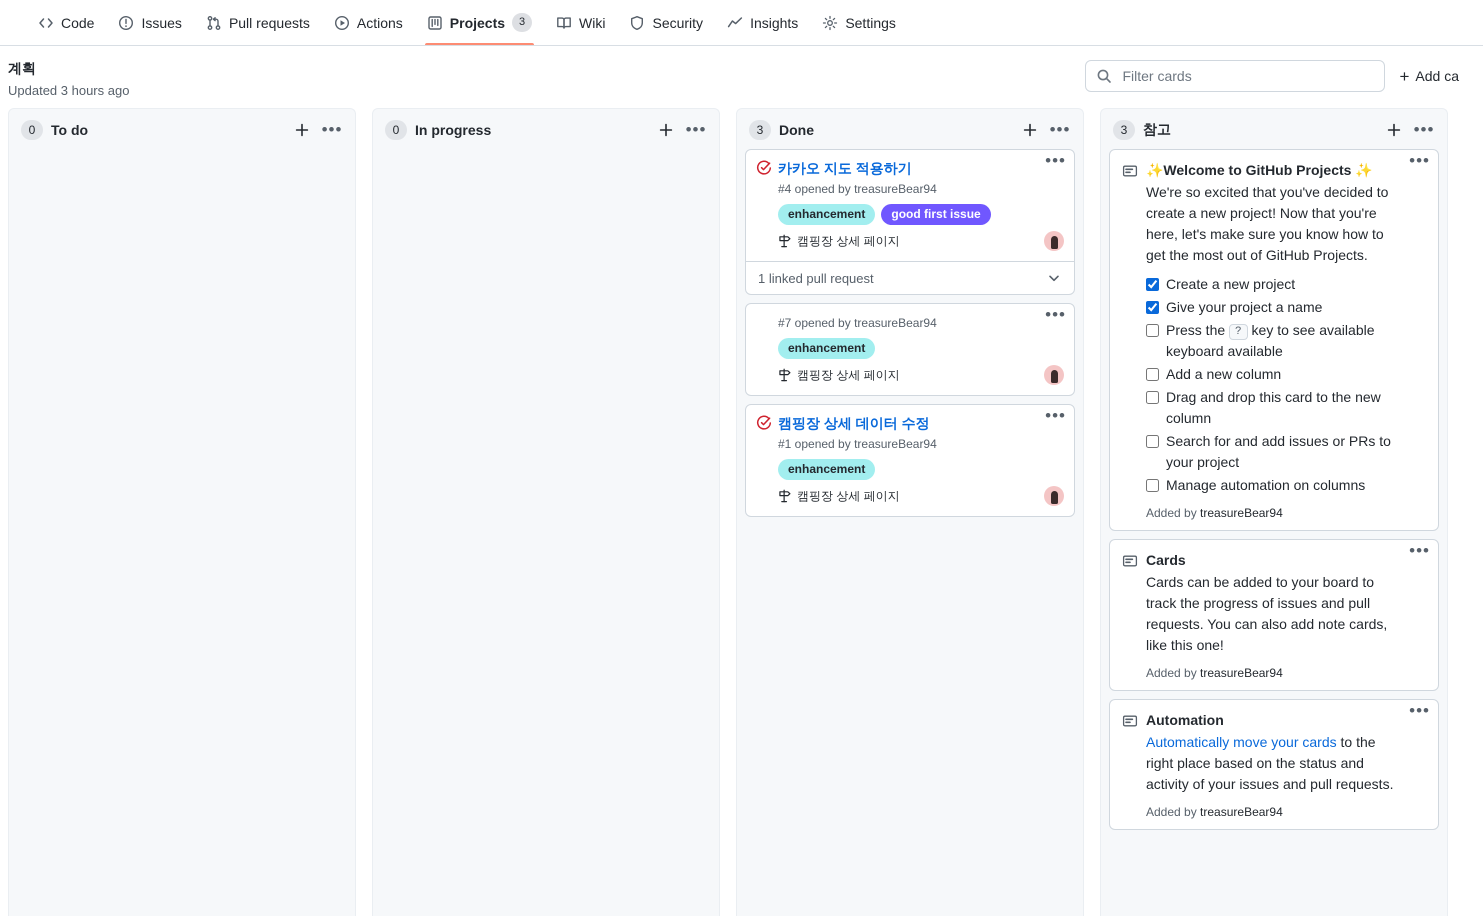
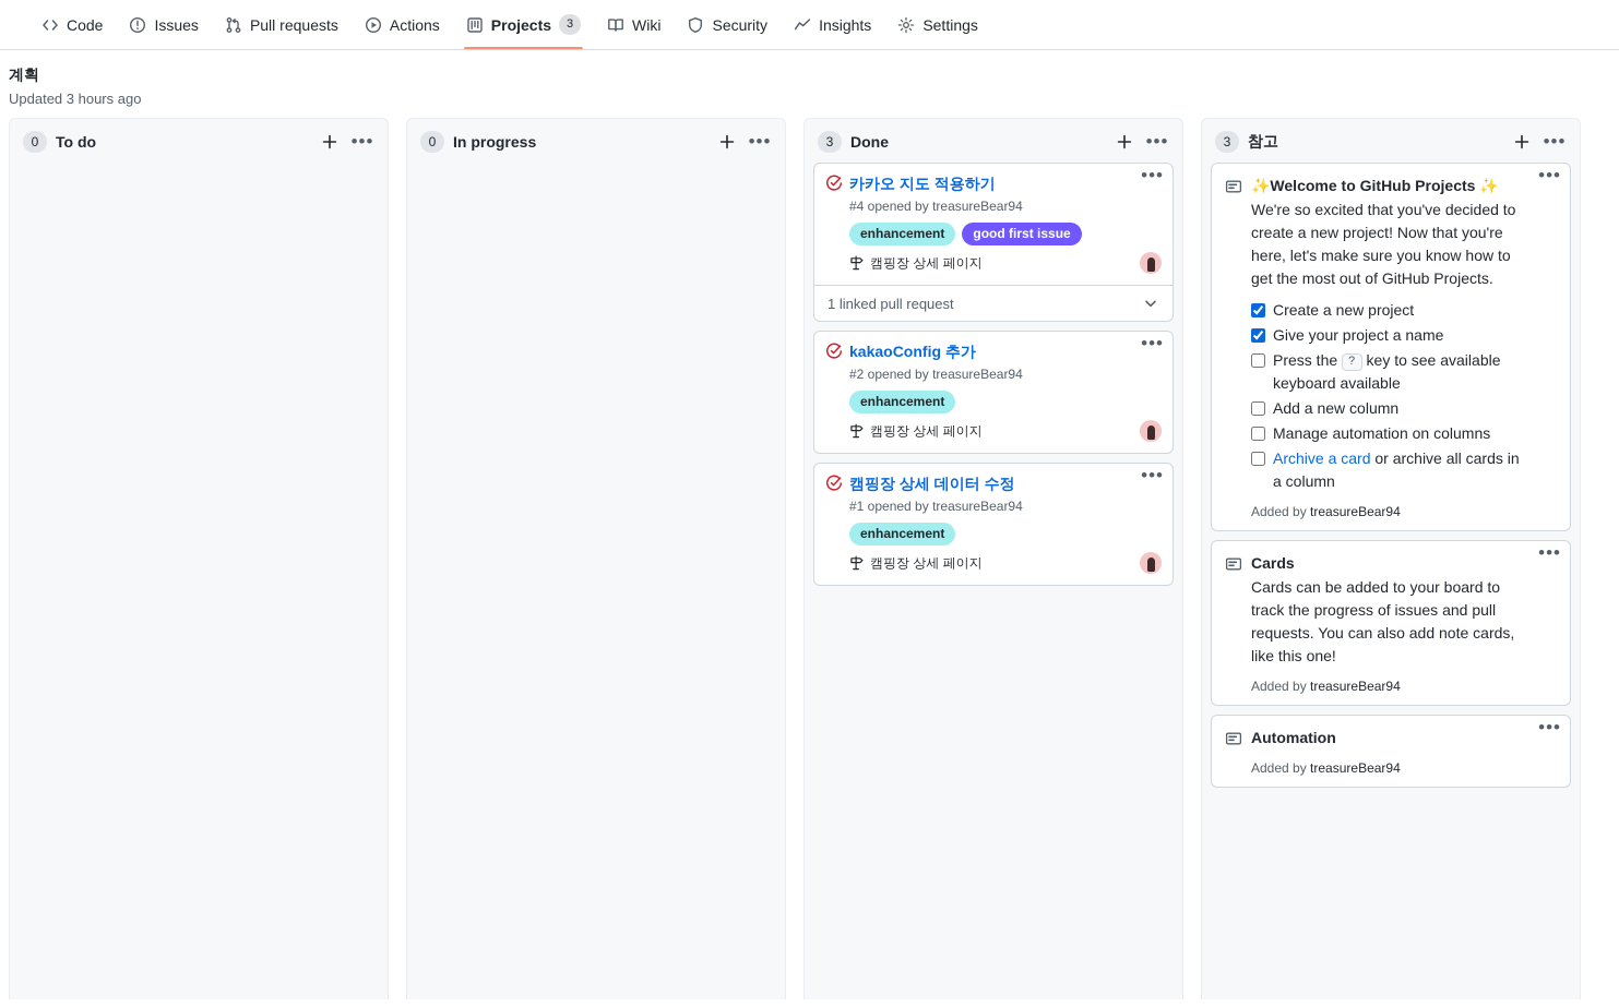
  Code
  Issues
  Pull requests
  Actions
  Projects
  3
  Wiki
  Security
  Insights
  Settings
  계획
  Updated 3 hours ago
- Filter cards
- +
- Add ca
  0
  To do
  •••
  0
  In progress
  •••
  3
  Done
  •••
  카카오 지도 적용하기
  #4 opened by treasureBear94
  enhancement
  good first issue
  캠핑장 상세 페이지
  •••
  1 linked pull request
+ kakaoConfig 추가
- #7 opened by treasureBear94
+ #2 opened by treasureBear94
  enhancement
  캠핑장 상세 페이지
  •••
  캠핑장 상세 데이터 수정
  #1 opened by treasureBear94
  enhancement
  캠핑장 상세 페이지
  •••
  3
  참고
  •••
  ✨Welcome to GitHub Projects ✨
  We're so excited that you've decided to create a new project! Now that you're here, let's make sure you know how to get the most out of GitHub Projects.
  Create a new project
  Give your project a name
  Press the ? key to see available keyboard available
  Add a new column
- Drag and drop this card to the new column
- Search for and add issues or PRs to your project
  Manage automation on columns
+ Archive a card or archive all cards in a column
  Added by treasureBear94
  •••
  Cards
  Cards can be added to your board to track the progress of issues and pull requests. You can also add note cards, like this one!
  Added by treasureBear94
  •••
  Automation
- Automatically move your cards to the right place based on the status and activity of your issues and pull requests.
  Added by treasureBear94
  •••
